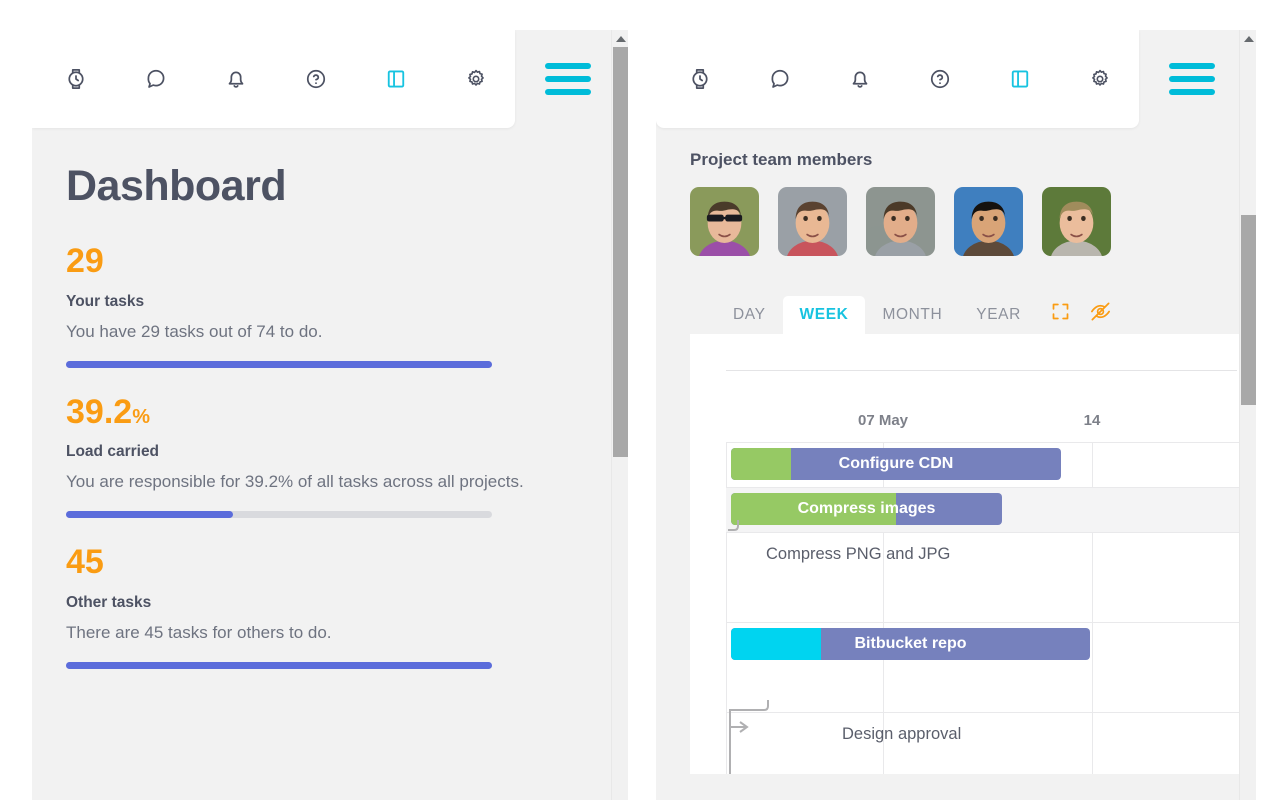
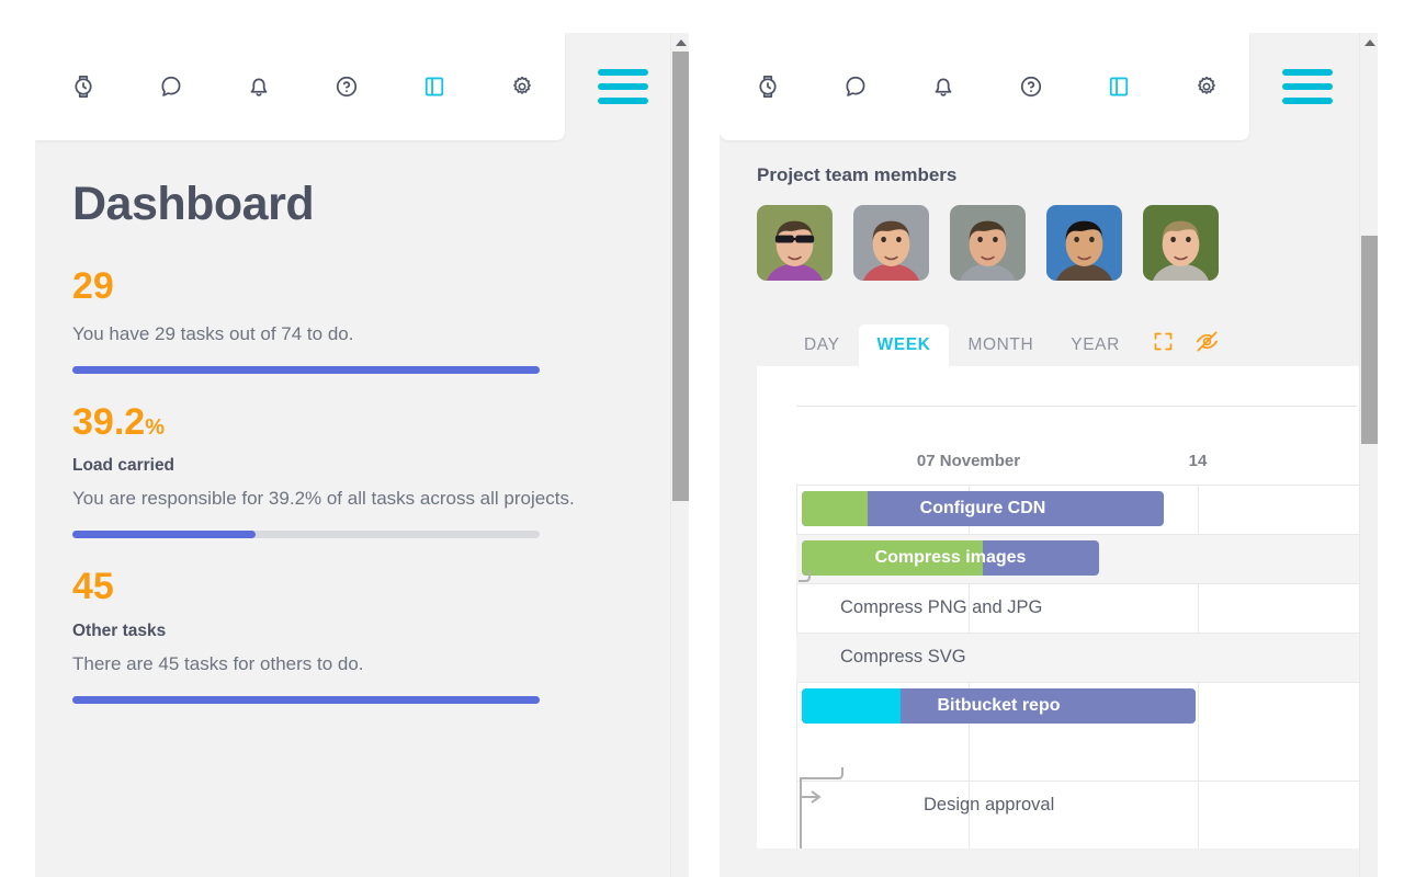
  Dashboard
  29
- Your tasks
  You have 29 tasks out of 74 to do.
  39.2%
  Load carried
  You are responsible for 39.2% of all tasks across all projects.
  45
  Other tasks
  There are 45 tasks for others to do.
  Project team members
  DAY
  WEEK
  MONTH
  YEAR
- 07 May
+ 07 November
  14
  Configure CDN
  Compress images
  Compress PNG and JPG
+ Compress SVG
  Bitbucket repo
  Design approval
